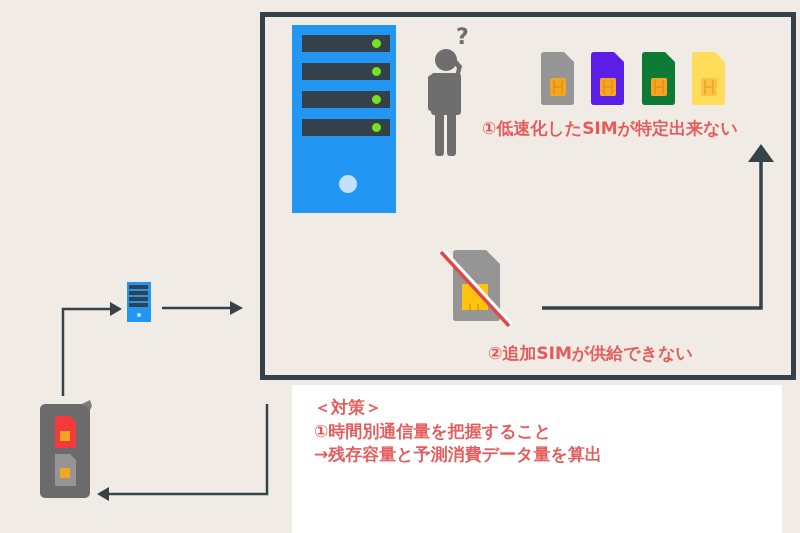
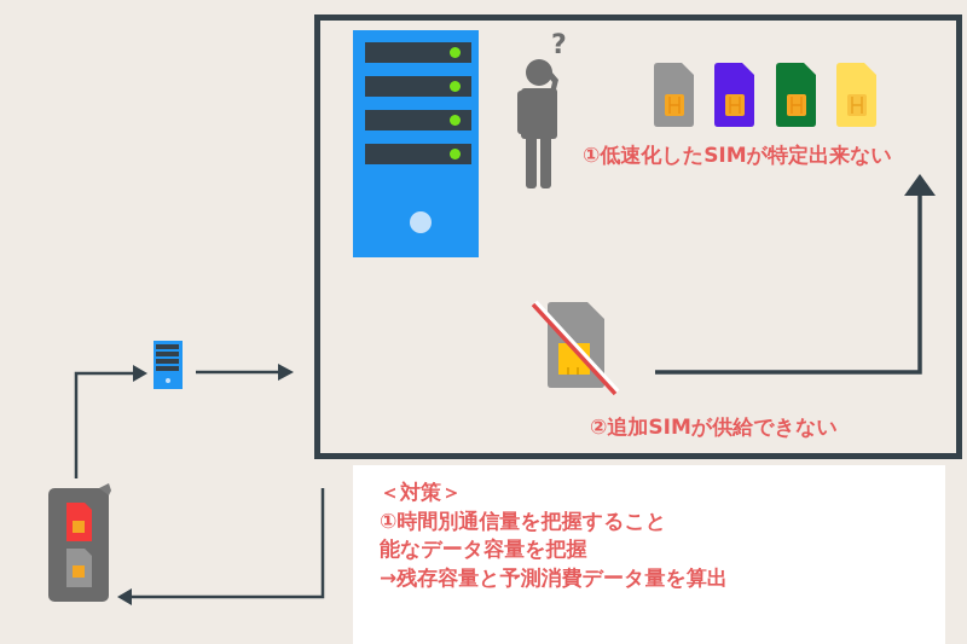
  ?
  ①低速化したSIMが特定出来ない
  ②追加SIMが供給できない
  ＜対策＞
  ①時間別通信量を把握すること
+ 能なデータ容量を把握
  →残存容量と予測消費データ量を算出
